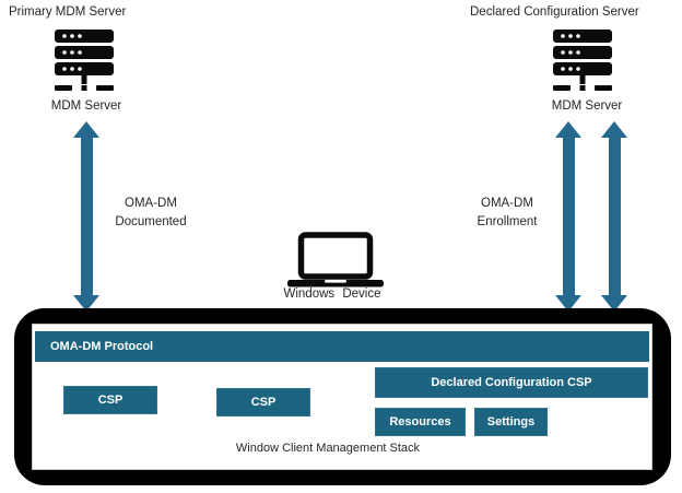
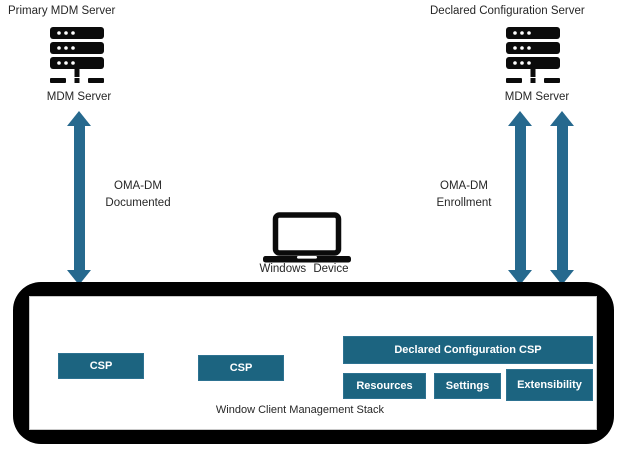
  Primary MDM Server
  MDM Server
  Declared Configuration Server
  MDM Server
  OMA-DM
  Documented
  OMA-DM
  Enrollment
  Windows Device
- OMA-DM Protocol
  CSP
  CSP
  Declared Configuration CSP
  Resources
  Settings
+ Extensibility
  Window Client Management Stack
